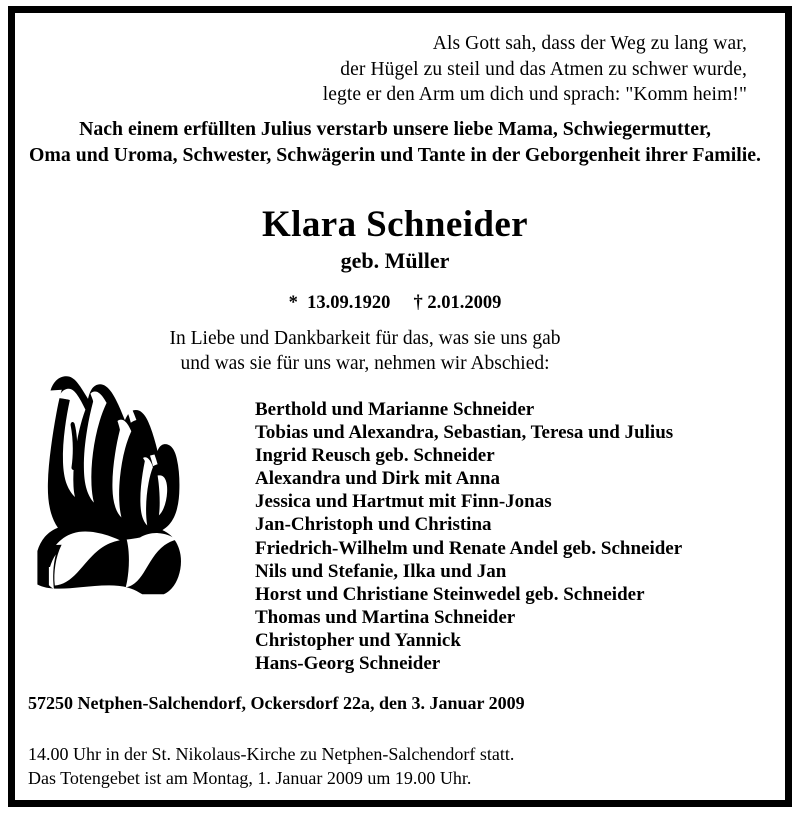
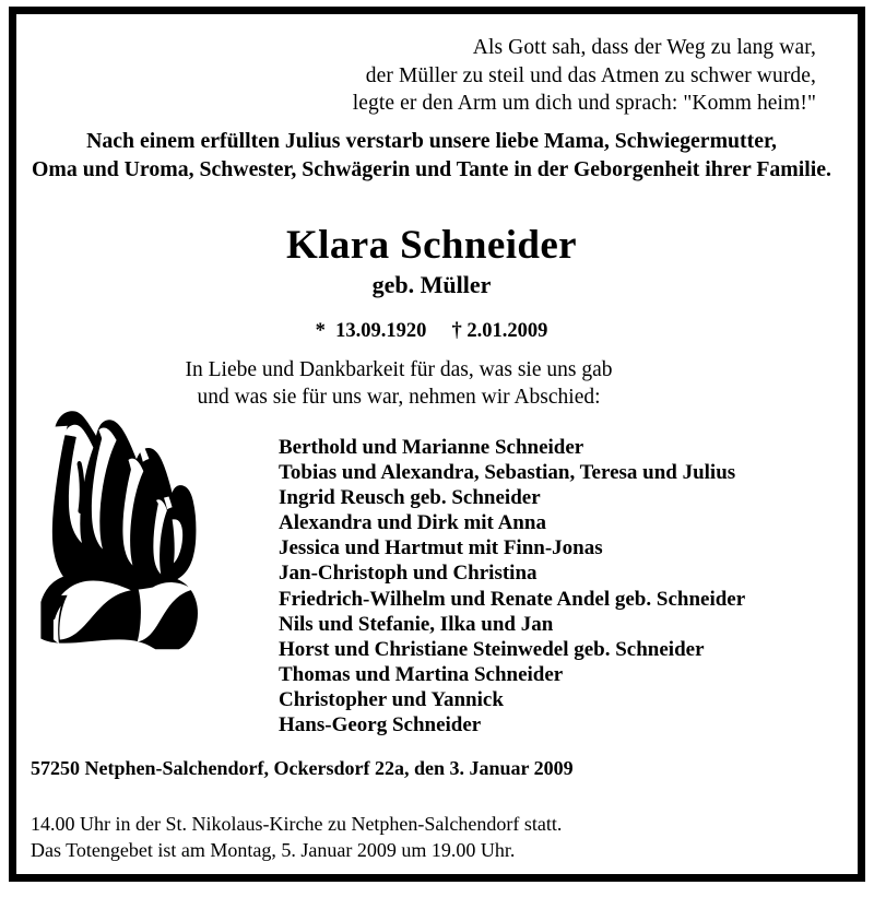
  Als Gott sah, dass der Weg zu lang war,
- der Hügel zu steil und das Atmen zu schwer wurde,
+ der Müller zu steil und das Atmen zu schwer wurde,
  legte er den Arm um dich und sprach: "Komm heim!"
  Nach einem erfüllten Julius verstarb unsere liebe Mama, Schwiegermutter,
  Oma und Uroma, Schwester, Schwägerin und Tante in der Geborgenheit ihrer Familie.
  Klara Schneider
  geb. Müller
  * 13.09.1920 † 2.01.2009
  In Liebe und Dankbarkeit für das, was sie uns gab
  und was sie für uns war, nehmen wir Abschied:
  Berthold und Marianne Schneider
  Tobias und Alexandra, Sebastian, Teresa und Julius
  Ingrid Reusch geb. Schneider
  Alexandra und Dirk mit Anna
  Jessica und Hartmut mit Finn-Jonas
  Jan-Christoph und Christina
  Friedrich-Wilhelm und Renate Andel geb. Schneider
  Nils und Stefanie, Ilka und Jan
  Horst und Christiane Steinwedel geb. Schneider
  Thomas und Martina Schneider
  Christopher und Yannick
  Hans-Georg Schneider
  57250 Netphen-Salchendorf, Ockersdorf 22a, den 3. Januar 2009
  14.00 Uhr in der St. Nikolaus-Kirche zu Netphen-Salchendorf statt.
- Das Totengebet ist am Montag, 1. Januar 2009 um 19.00 Uhr.
+ Das Totengebet ist am Montag, 5. Januar 2009 um 19.00 Uhr.
